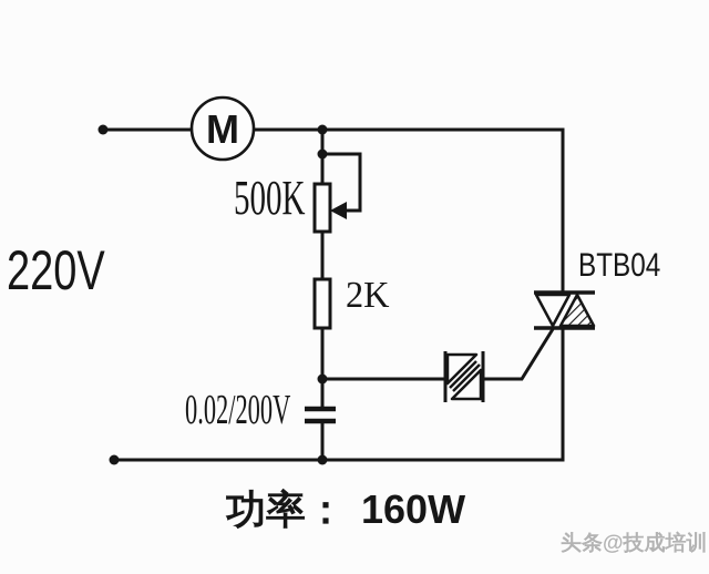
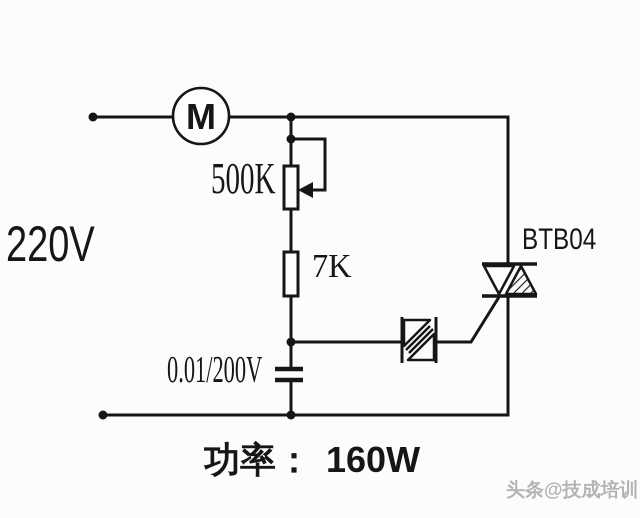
  M
  220V
  500K
- 2K
+ 7K
- 0.02/200V
+ 0.01/200V
  BTB04
  功率：
  160W
  头条@技成培训
